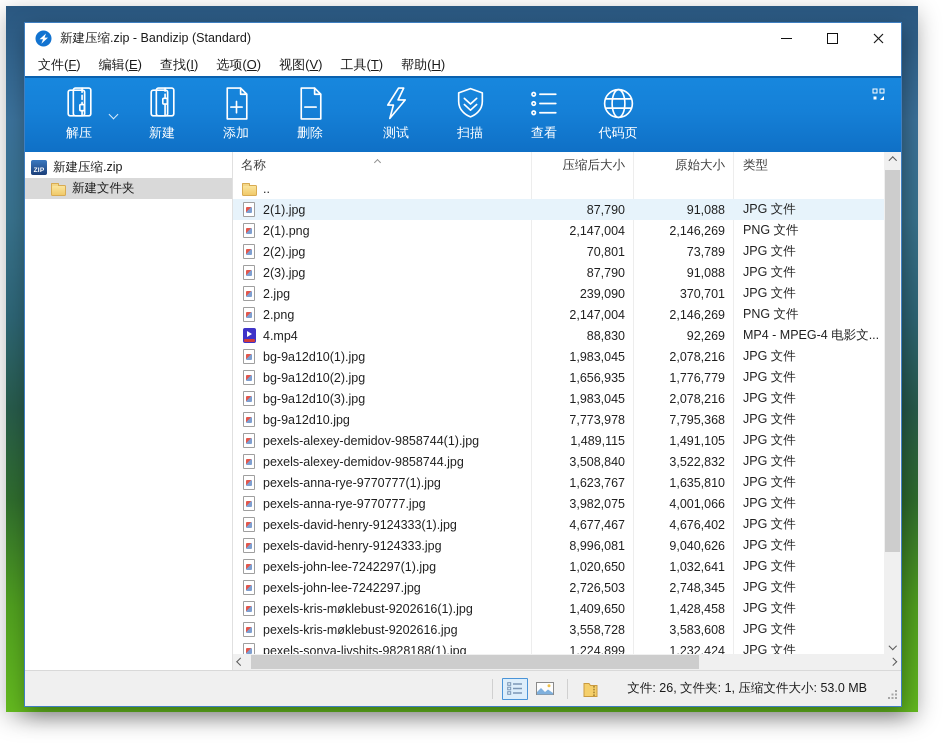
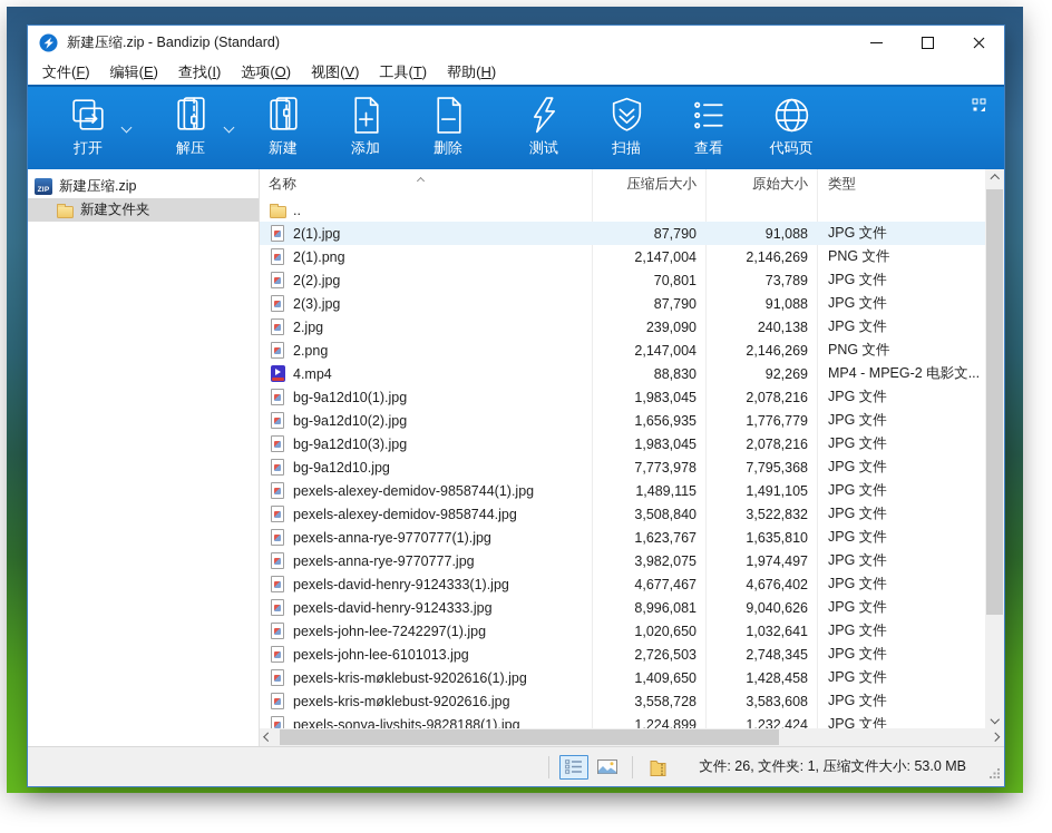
  新建压缩.zip - Bandizip (Standard)
  文件(F)
  编辑(E)
  查找(I)
  选项(O)
  视图(V)
  工具(T)
  帮助(H)
+ 打开
  解压
  新建
  添加
  删除
  测试
  扫描
  查看
  代码页
  新建压缩.zip
  新建文件夹
  名称
  压缩后大小
  原始大小
  类型
  ..
  2(1).jpg
  87,790
  91,088
  JPG 文件
  2(1).png
  2,147,004
  2,146,269
  PNG 文件
  2(2).jpg
  70,801
  73,789
  JPG 文件
  2(3).jpg
  87,790
  91,088
  JPG 文件
  2.jpg
  239,090
- 370,701
+ 240,138
  JPG 文件
  2.png
  2,147,004
  2,146,269
  PNG 文件
  4.mp4
  88,830
  92,269
- MP4 - MPEG-4 电影文...
+ MP4 - MPEG-2 电影文...
  bg-9a12d10(1).jpg
  1,983,045
  2,078,216
  JPG 文件
  bg-9a12d10(2).jpg
  1,656,935
  1,776,779
  JPG 文件
  bg-9a12d10(3).jpg
  1,983,045
  2,078,216
  JPG 文件
  bg-9a12d10.jpg
  7,773,978
  7,795,368
  JPG 文件
  pexels-alexey-demidov-9858744(1).jpg
  1,489,115
  1,491,105
  JPG 文件
  pexels-alexey-demidov-9858744.jpg
  3,508,840
  3,522,832
  JPG 文件
  pexels-anna-rye-9770777(1).jpg
  1,623,767
  1,635,810
  JPG 文件
  pexels-anna-rye-9770777.jpg
  3,982,075
- 4,001,066
+ 1,974,497
  JPG 文件
  pexels-david-henry-9124333(1).jpg
  4,677,467
  4,676,402
  JPG 文件
  pexels-david-henry-9124333.jpg
  8,996,081
  9,040,626
  JPG 文件
  pexels-john-lee-7242297(1).jpg
  1,020,650
  1,032,641
  JPG 文件
- pexels-john-lee-7242297.jpg
+ pexels-john-lee-6101013.jpg
  2,726,503
  2,748,345
  JPG 文件
  pexels-kris-møklebust-9202616(1).jpg
  1,409,650
  1,428,458
  JPG 文件
  pexels-kris-møklebust-9202616.jpg
  3,558,728
  3,583,608
  JPG 文件
  pexels-sonya-livshits-9828188(1).jpg
  1,224,899
  1,232,424
  JPG 文件
  文件: 26, 文件夹: 1, 压缩文件大小: 53.0 MB
